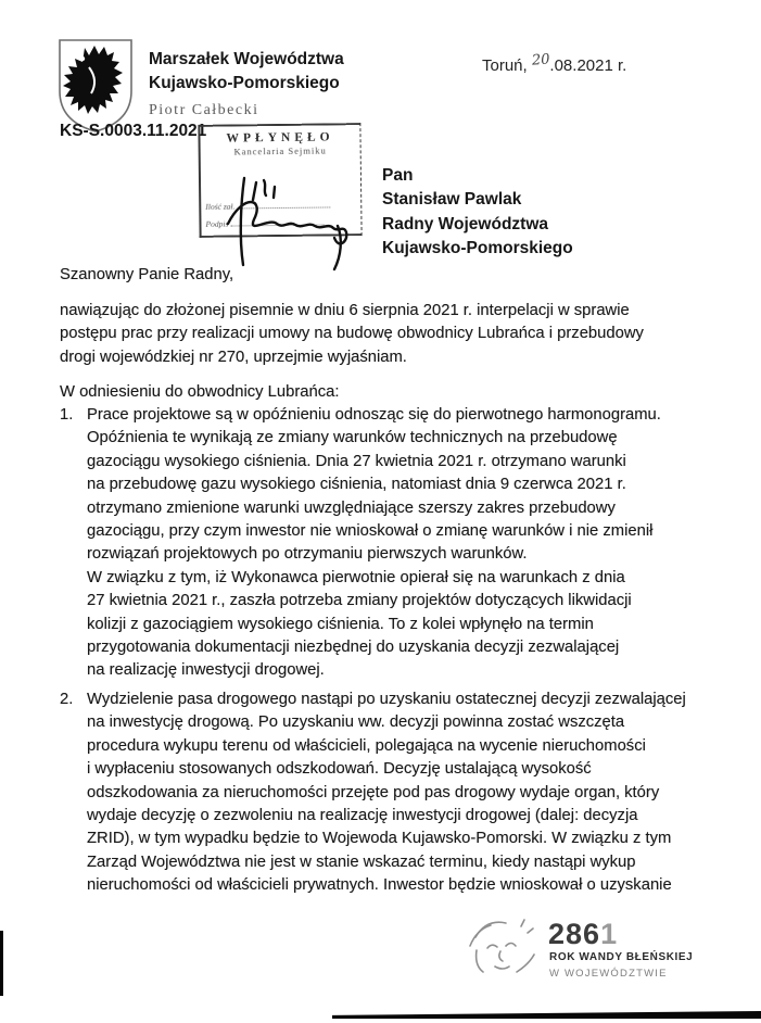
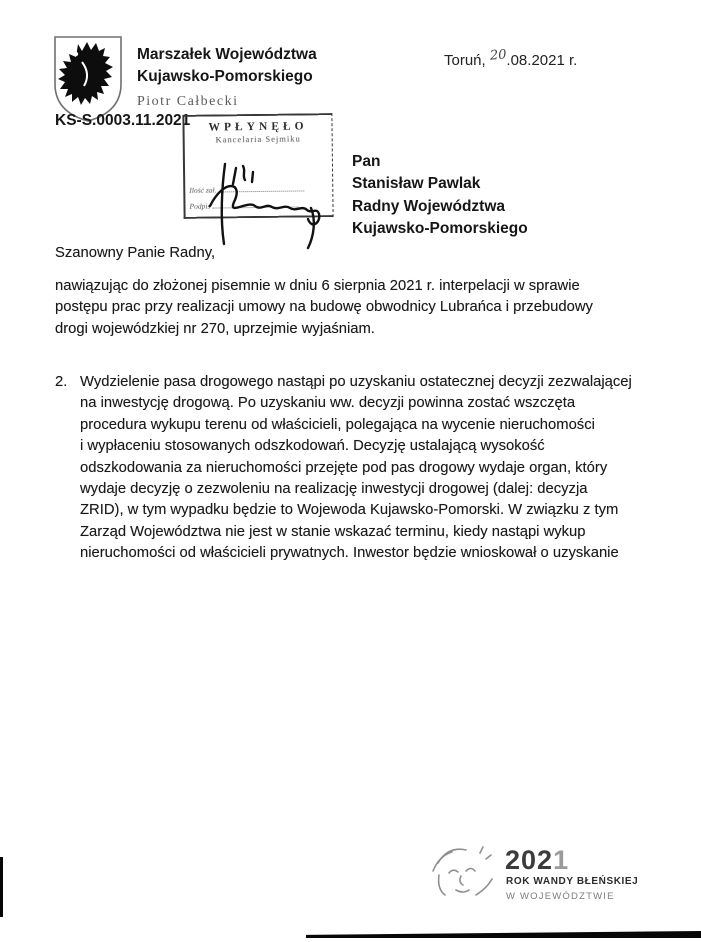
  Marszałek Województwa
  Kujawsko-Pomorskiego
  Piotr Całbecki
  KS-S.0003.11.2021
  WPŁYNĘŁO
  Kancelaria Sejmiku
  Ilość zał.
  Podpi
  Pan
  Stanisław Pawlak
  Radny Województwa
  Kujawsko-Pomorskiego
  Szanowny Panie Radny,
  nawiązując do złożonej pisemnie w dniu 6 sierpnia 2021 r. interpelacji w sprawie
  postępu prac przy realizacji umowy na budowę obwodnicy Lubrańca i przebudowy
  drogi wojewódzkiej nr 270, uprzejmie wyjaśniam.
- W odniesieniu do obwodnicy Lubrańca:
- 1.
- Prace projektowe są w opóźnieniu odnosząc się do pierwotnego harmonogramu.
- Opóźnienia te wynikają ze zmiany warunków technicznych na przebudowę
- gazociągu wysokiego ciśnienia. Dnia 27 kwietnia 2021 r. otrzymano warunki
- na przebudowę gazu wysokiego ciśnienia, natomiast dnia 9 czerwca 2021 r.
- otrzymano zmienione warunki uwzględniające szerszy zakres przebudowy
- gazociągu, przy czym inwestor nie wnioskował o zmianę warunków i nie zmienił
- rozwiązań projektowych po otrzymaniu pierwszych warunków.
- W związku z tym, iż Wykonawca pierwotnie opierał się na warunkach z dnia
- 27 kwietnia 2021 r., zaszła potrzeba zmiany projektów dotyczących likwidacji
- kolizji z gazociągiem wysokiego ciśnienia. To z kolei wpłynęło na termin
- przygotowania dokumentacji niezbędnej do uzyskania decyzji zezwalającej
- na realizację inwestycji drogowej.
  2.
  Wydzielenie pasa drogowego nastąpi po uzyskaniu ostatecznej decyzji zezwalającej
  na inwestycję drogową. Po uzyskaniu ww. decyzji powinna zostać wszczęta
  procedura wykupu terenu od właścicieli, polegająca na wycenie nieruchomości
  i wypłaceniu stosowanych odszkodowań. Decyzję ustalającą wysokość
  odszkodowania za nieruchomości przejęte pod pas drogowy wydaje organ, który
  wydaje decyzję o zezwoleniu na realizację inwestycji drogowej (dalej: decyzja
  ZRID), w tym wypadku będzie to Wojewoda Kujawsko-Pomorski. W związku z tym
  Zarząd Województwa nie jest w stanie wskazać terminu, kiedy nastąpi wykup
  nieruchomości od właścicieli prywatnych. Inwestor będzie wnioskował o uzyskanie
- 2861
+ 2021
  ROK WANDY BŁEŃSKIEJ
  W WOJEWÓDZTWIE
